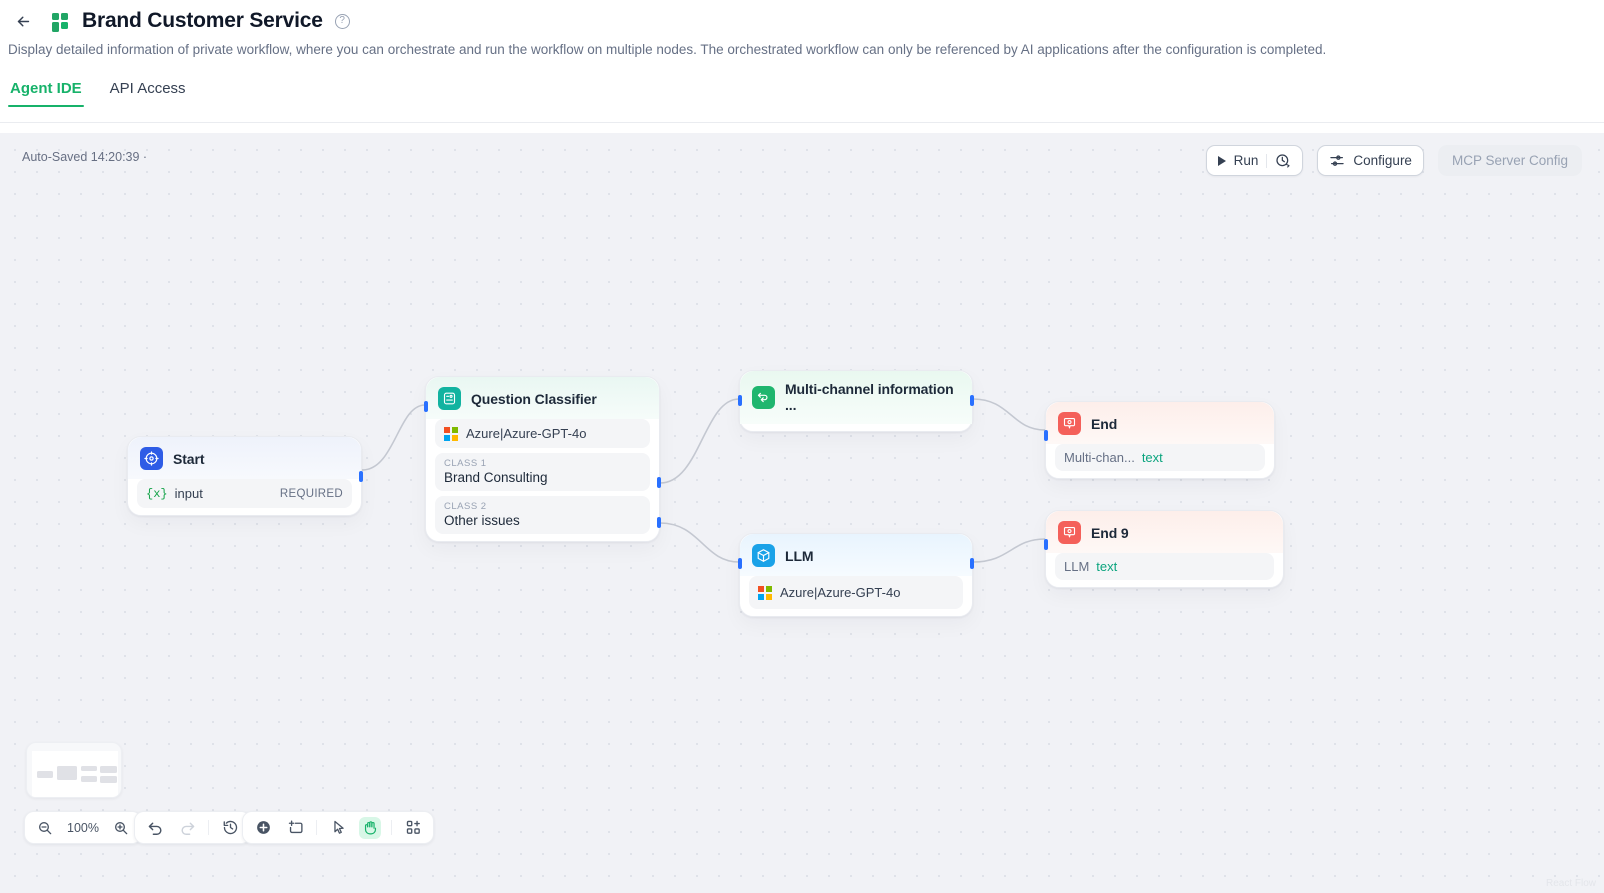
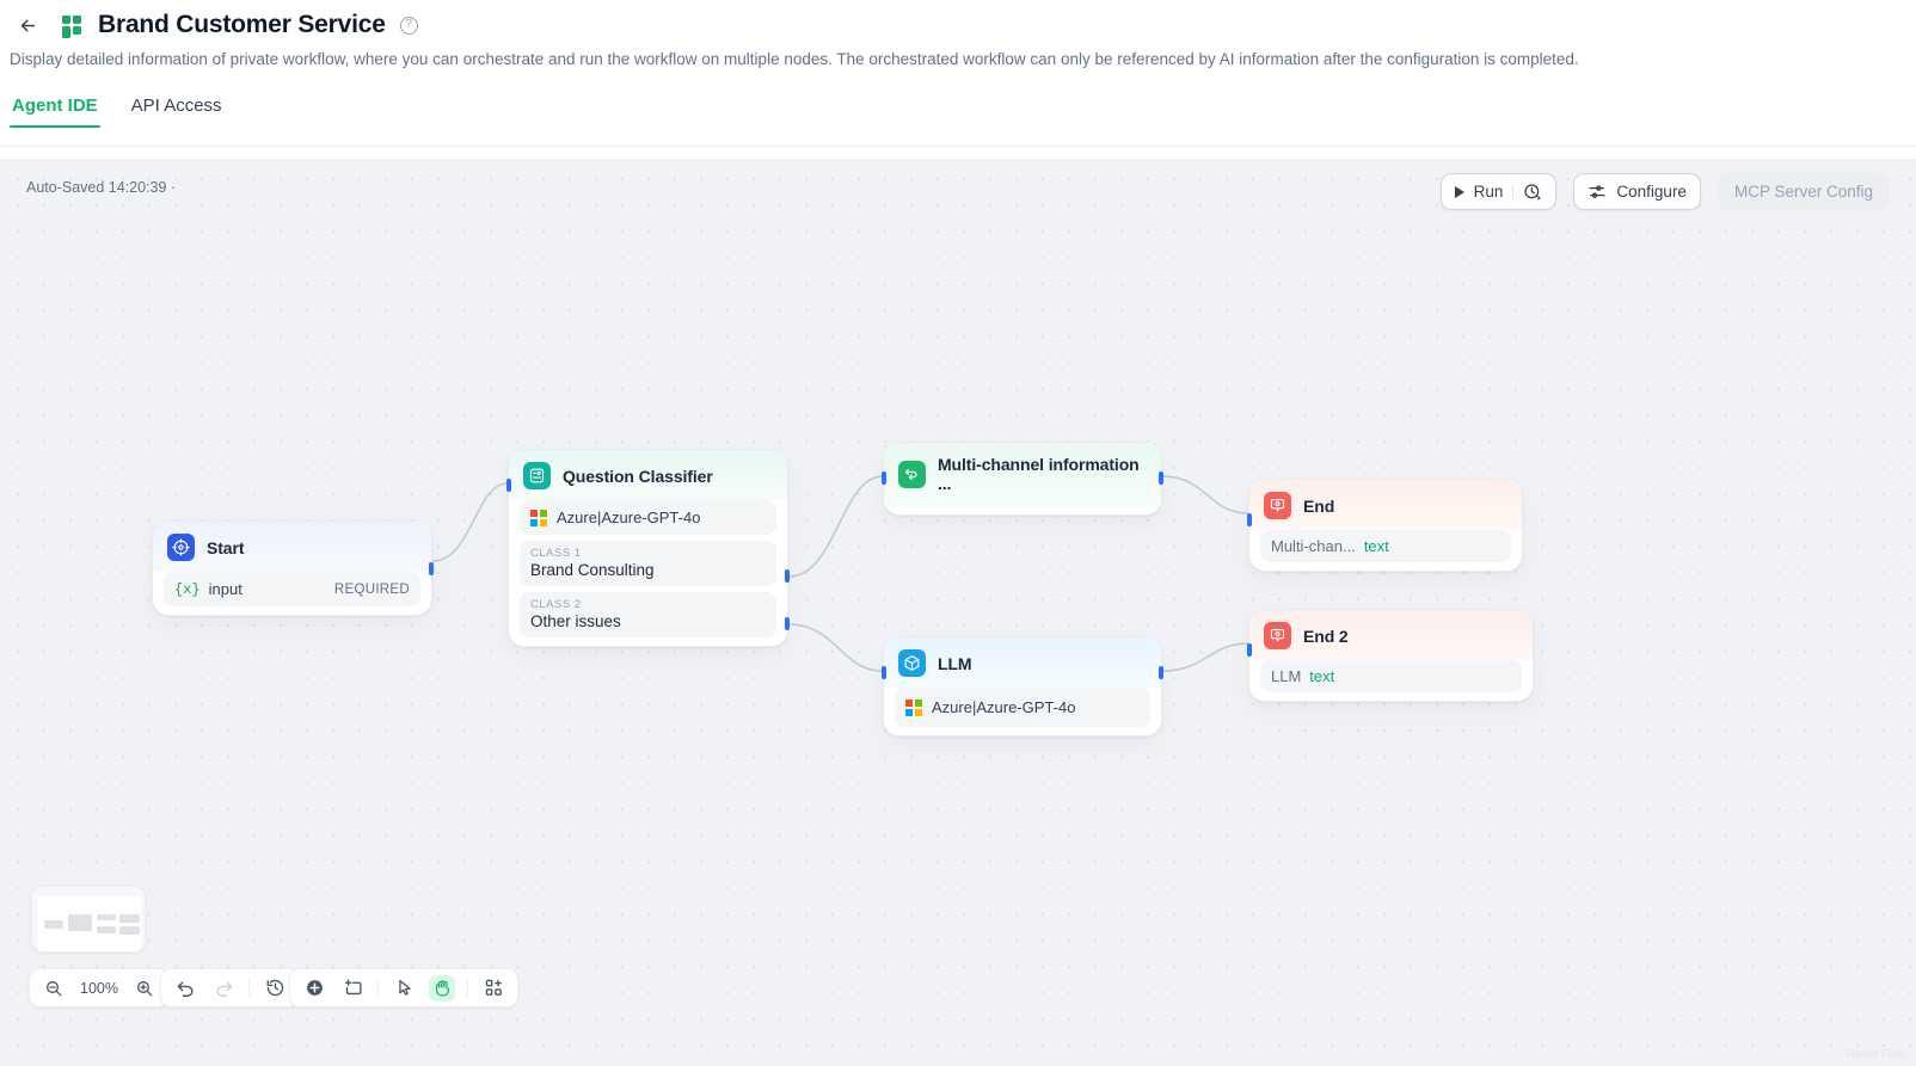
  Brand Customer Service
  ?
- Display detailed information of private workflow, where you can orchestrate and run the workflow on multiple nodes. The orchestrated workflow can only be referenced by AI applications after the configuration is completed.
+ Display detailed information of private workflow, where you can orchestrate and run the workflow on multiple nodes. The orchestrated workflow can only be referenced by AI information after the configuration is completed.
  Agent IDE
  API Access
  Auto-Saved 14:20:39 ·
  Run
  Configure
  MCP Server Config
  Start
  {x}
  input
  REQUIRED
  Question Classifier
  Azure|Azure-GPT-4o
  CLASS 1
  Brand Consulting
  CLASS 2
  Other issues
  Multi-channel information ...
  LLM
  Azure|Azure-GPT-4o
  End
  Multi-chan...
  text
- End 9
+ End 2
  LLM
  text
  100%
